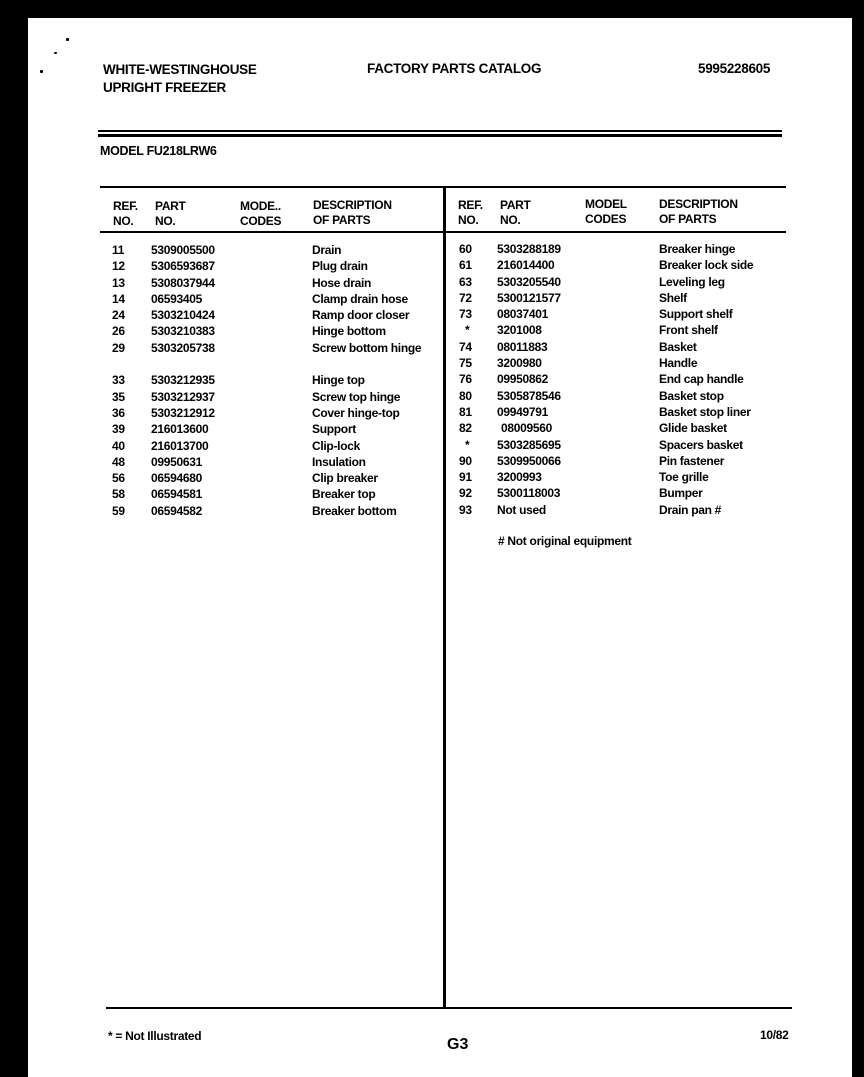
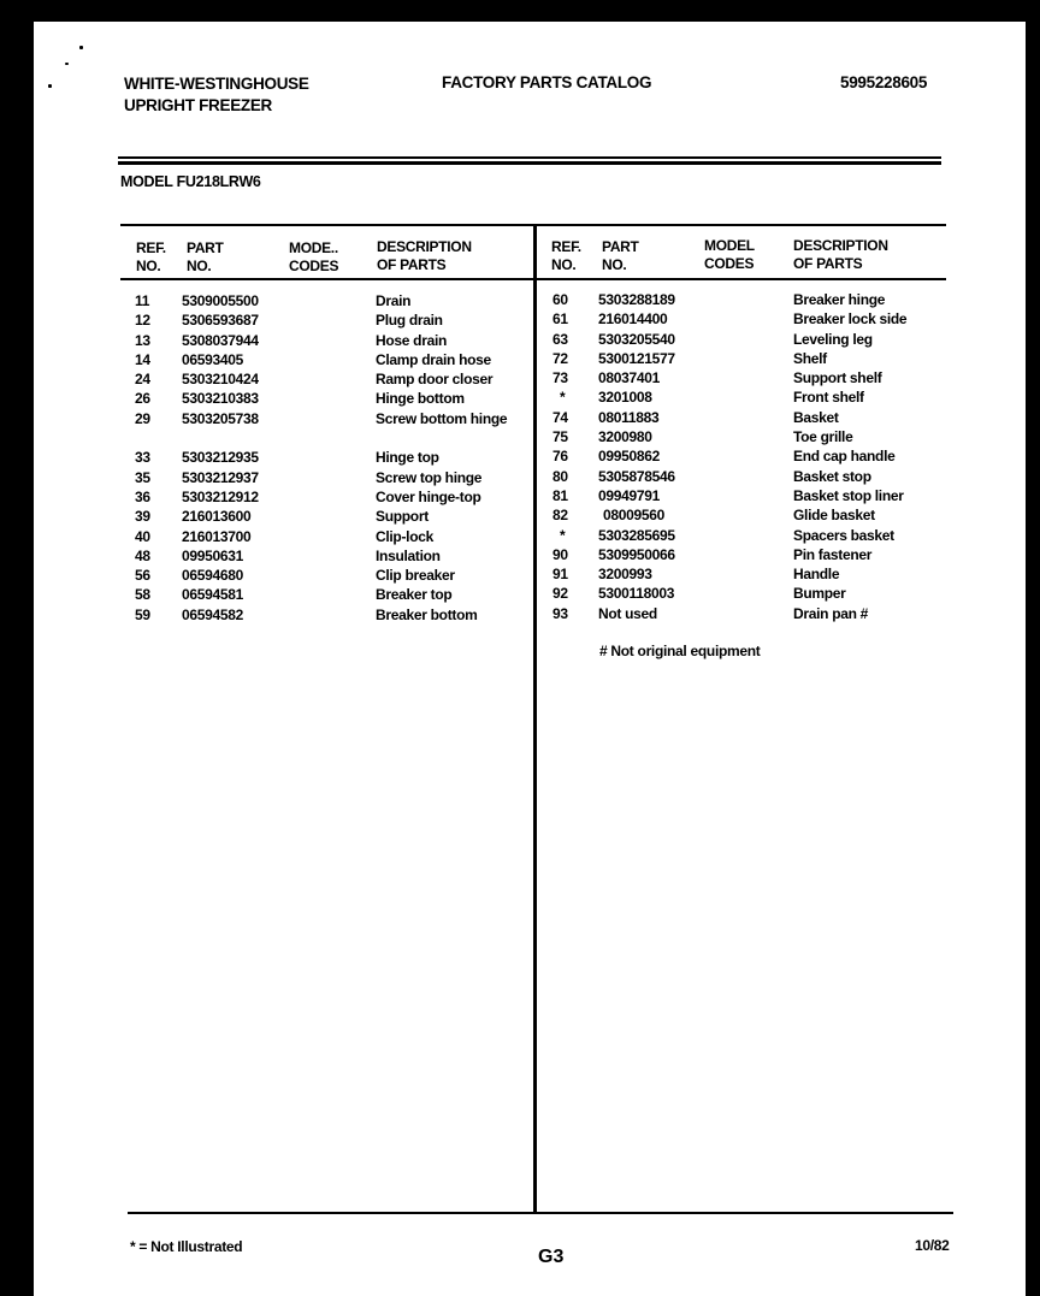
  WHITE-WESTINGHOUSE
  UPRIGHT FREEZER
  FACTORY PARTS CATALOG
  5995228605
  MODEL FU218LRW6
  REF.
  NO.
  PART
  NO.
  MODE..
  CODES
  DESCRIPTION
  OF PARTS
  REF.
  NO.
  PART
  NO.
  MODEL
  CODES
  DESCRIPTION
  OF PARTS
  11
  5309005500
  Drain
  12
  5306593687
  Plug drain
  13
  5308037944
  Hose drain
  14
  06593405
  Clamp drain hose
  24
  5303210424
  Ramp door closer
  26
  5303210383
  Hinge bottom
  29
  5303205738
  Screw bottom hinge
  33
  5303212935
  Hinge top
  35
  5303212937
  Screw top hinge
  36
  5303212912
  Cover hinge-top
  39
  216013600
  Support
  40
  216013700
  Clip-lock
  48
  09950631
  Insulation
  56
  06594680
  Clip breaker
  58
  06594581
  Breaker top
  59
  06594582
  Breaker bottom
  60
  5303288189
  Breaker hinge
  61
  216014400
  Breaker lock side
  63
  5303205540
  Leveling leg
  72
  5300121577
  Shelf
  73
  08037401
  Support shelf
  *
  3201008
  Front shelf
  74
  08011883
  Basket
  75
  3200980
- Handle
+ Toe grille
  76
  09950862
  End cap handle
  80
  5305878546
  Basket stop
  81
  09949791
  Basket stop liner
  82
  08009560
  Glide basket
  *
  5303285695
  Spacers basket
  90
  5309950066
  Pin fastener
  91
  3200993
- Toe grille
+ Handle
  92
  5300118003
  Bumper
  93
  Not used
  Drain pan #
  # Not original equipment
  * = Not Illustrated
  G3
  10/82
